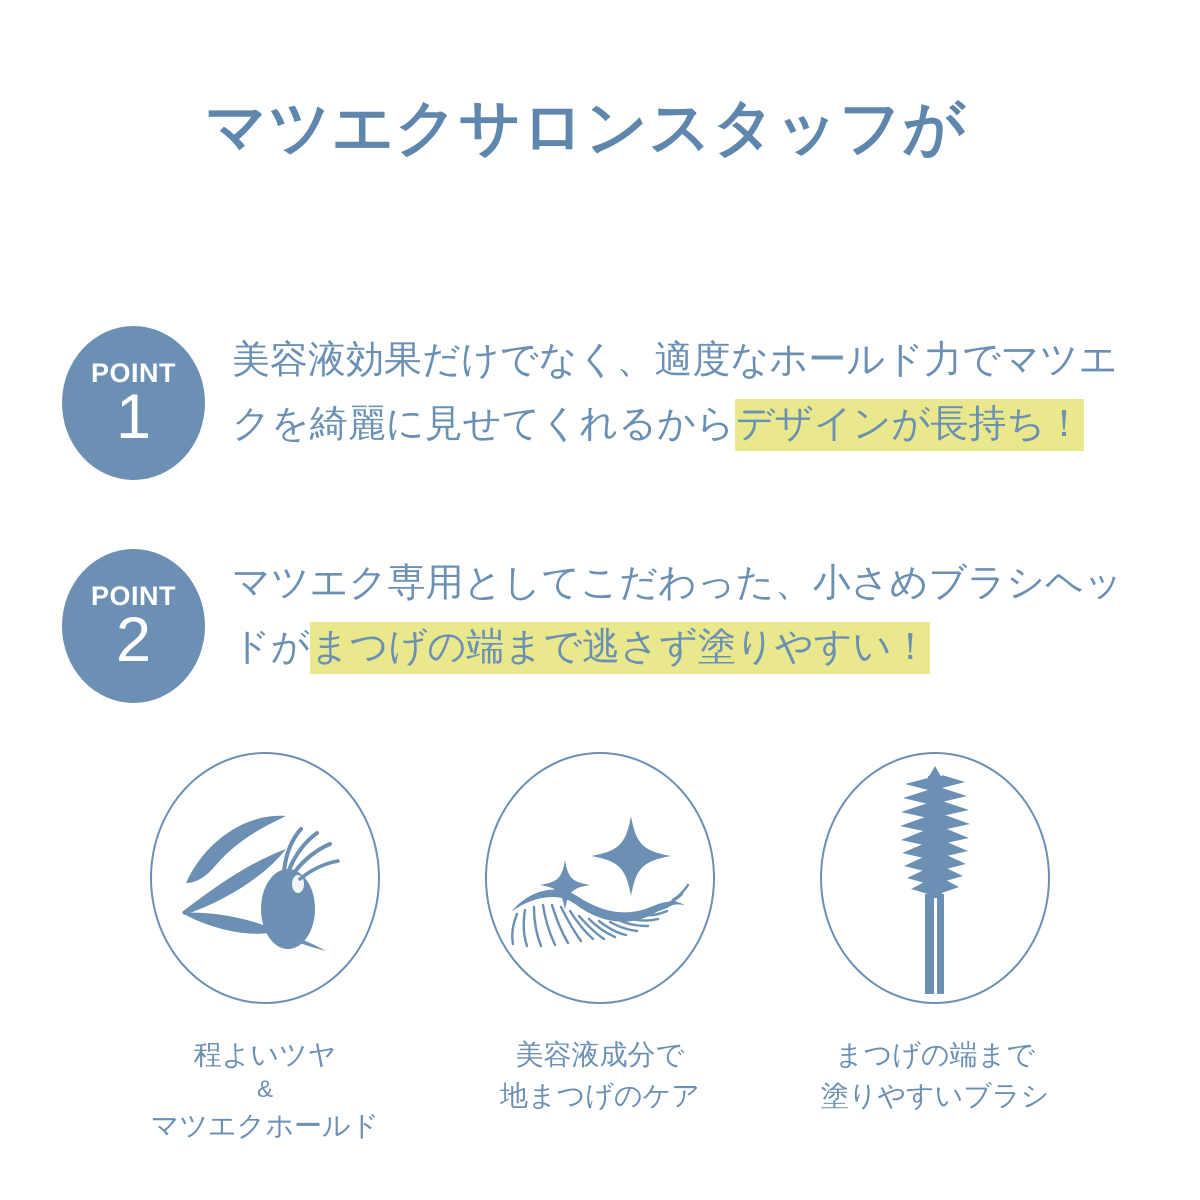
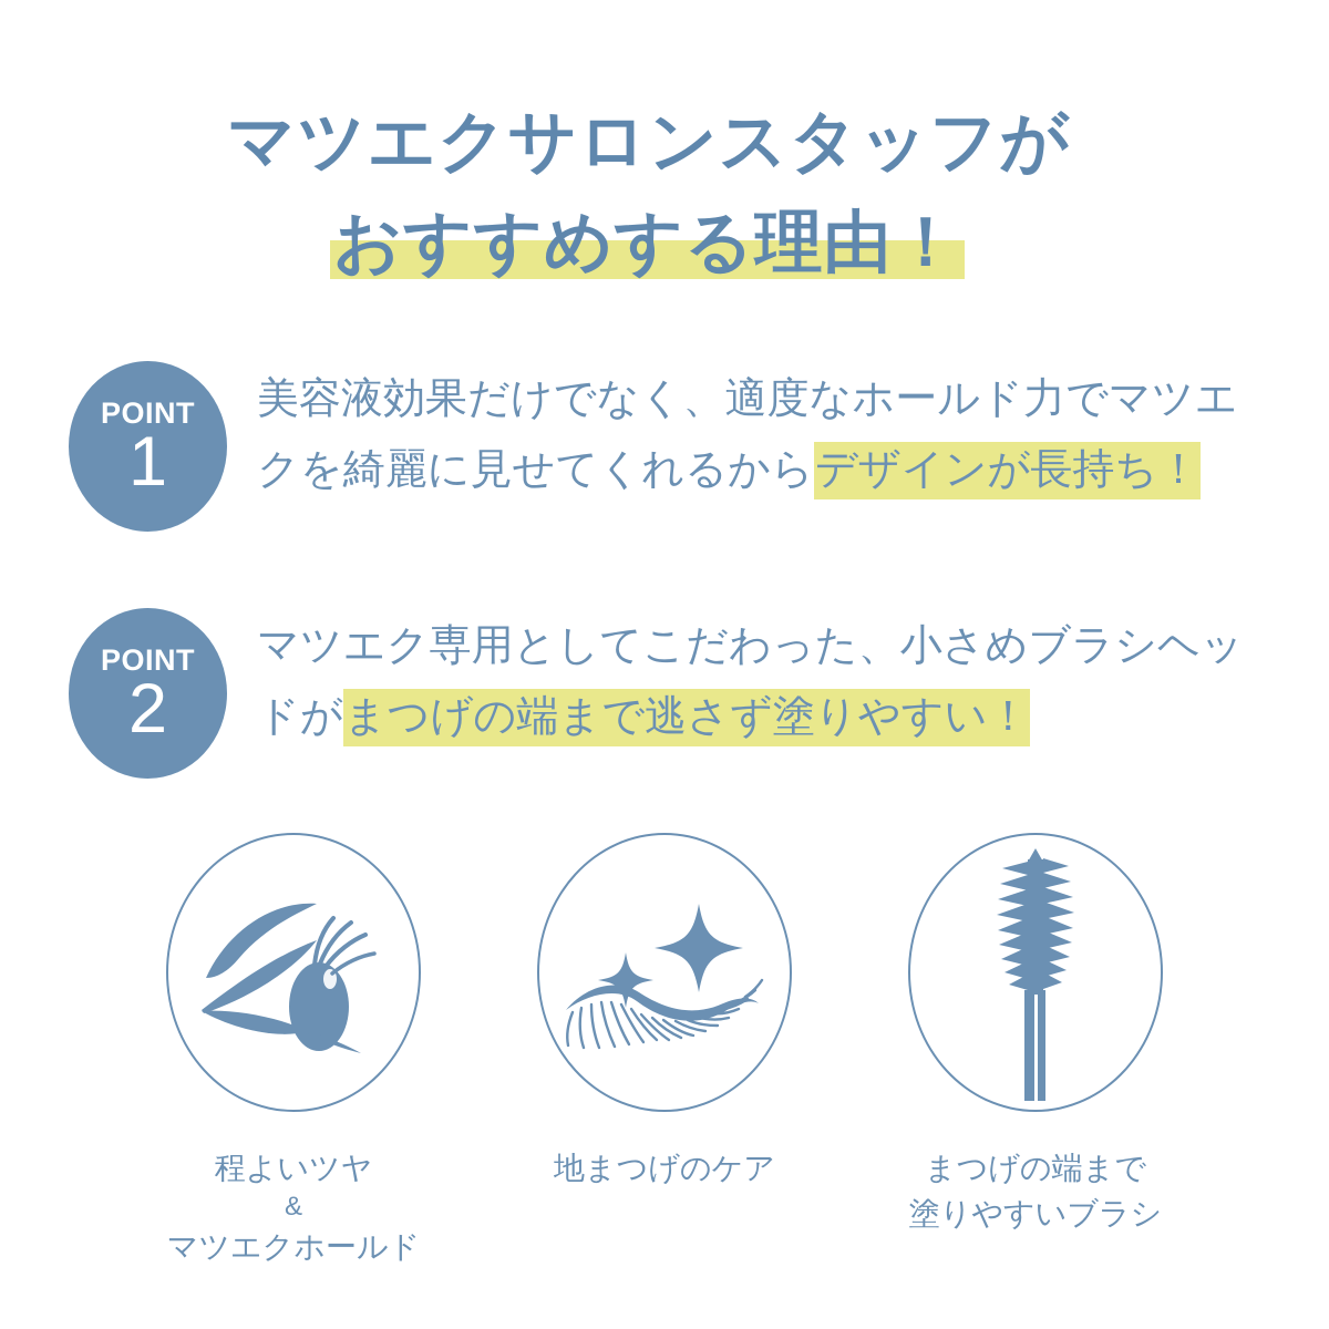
  マツエクサロンスタッフが
+ おすすめする理由！
  POINT
  1
  美容液効果だけでなく、適度なホールド力でマツエ
  クを綺麗に見せてくれるからデザインが長持ち！
  POINT
  2
  マツエク専用としてこだわった、小さめブラシヘッ
  ドがまつげの端まで逃さず塗りやすい！
  程よいツヤ
  &
  マツエクホールド
- 美容液成分で
  地まつげのケア
  まつげの端まで
  塗りやすいブラシ
